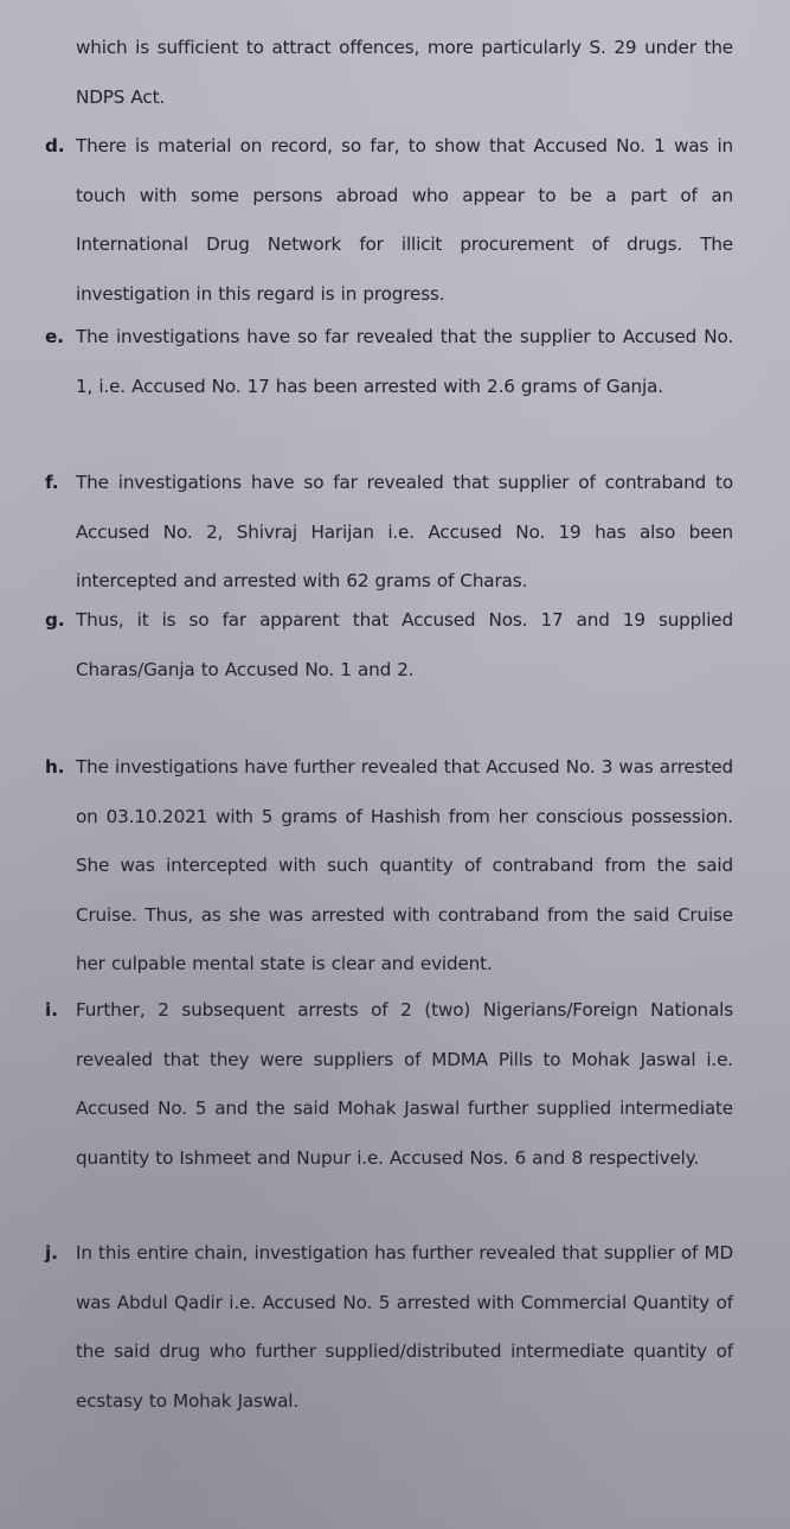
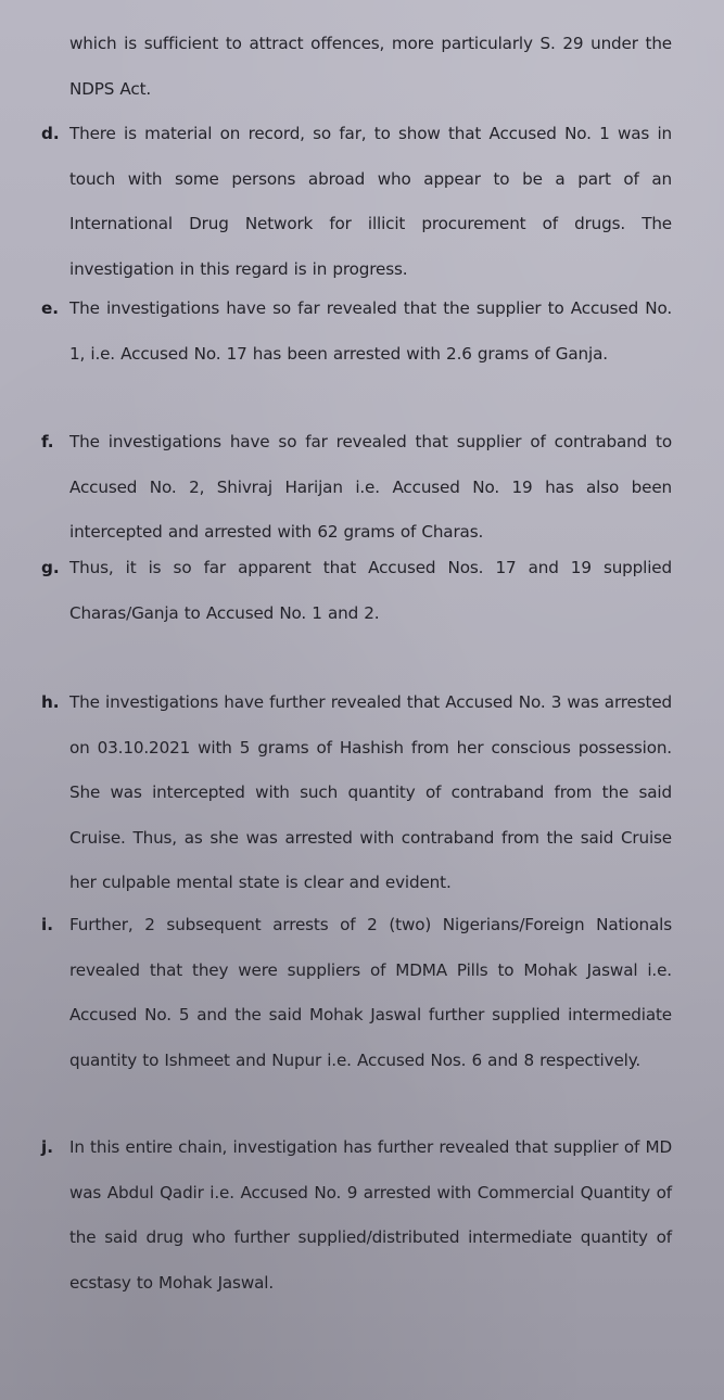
  which is sufficient to attract offences, more particularly S. 29 under the NDPS Act.
  d.
  There is material on record, so far, to show that Accused No. 1 was in touch with some persons abroad who appear to be a part of an International Drug Network for illicit procurement of drugs. The investigation in this regard is in progress.
  e.
  The investigations have so far revealed that the supplier to Accused No. 1, i.e. Accused No. 17 has been arrested with 2.6 grams of Ganja.
  f.
  The investigations have so far revealed that supplier of contraband to Accused No. 2, Shivraj Harijan i.e. Accused No. 19 has also been intercepted and arrested with 62 grams of Charas.
  g.
  Thus, it is so far apparent that Accused Nos. 17 and 19 supplied Charas/Ganja to Accused No. 1 and 2.
  h.
  The investigations have further revealed that Accused No. 3 was arrested on 03.10.2021 with 5 grams of Hashish from her conscious possession. She was intercepted with such quantity of contraband from the said Cruise. Thus, as she was arrested with contraband from the said Cruise her culpable mental state is clear and evident.
  i.
  Further, 2 subsequent arrests of 2 (two) Nigerians/Foreign Nationals revealed that they were suppliers of MDMA Pills to Mohak Jaswal i.e. Accused No. 5 and the said Mohak Jaswal further supplied intermediate quantity to Ishmeet and Nupur i.e. Accused Nos. 6 and 8 respectively.
  j.
- In this entire chain, investigation has further revealed that supplier of MD was Abdul Qadir i.e. Accused No. 5 arrested with Commercial Quantity of the said drug who further supplied/distributed intermediate quantity of ecstasy to Mohak Jaswal.
+ In this entire chain, investigation has further revealed that supplier of MD was Abdul Qadir i.e. Accused No. 9 arrested with Commercial Quantity of the said drug who further supplied/distributed intermediate quantity of ecstasy to Mohak Jaswal.
